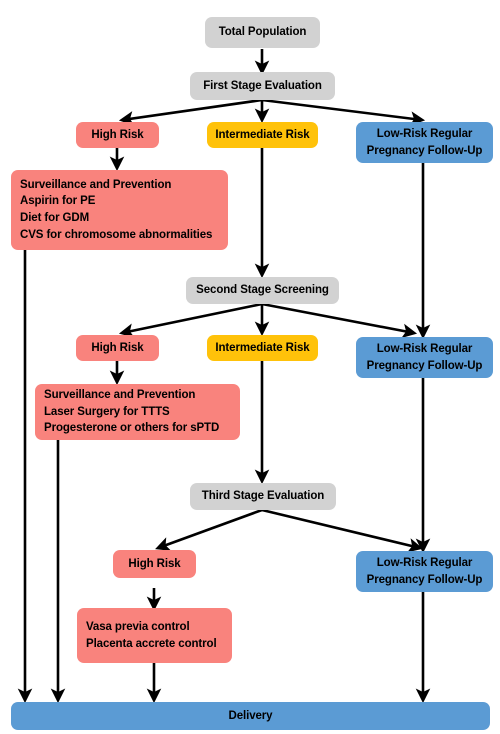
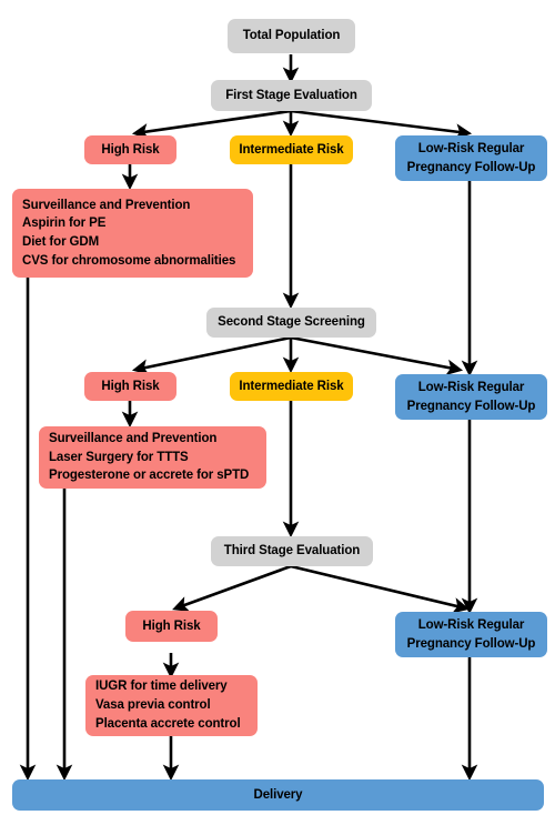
  Total Population
  First Stage Evaluation
  High Risk
  Intermediate Risk
  Low-Risk Regular
  Pregnancy Follow-Up
  Surveillance and Prevention
  Aspirin for PE
  Diet for GDM
  CVS for chromosome abnormalities
  Second Stage Screening
  High Risk
  Intermediate Risk
  Low-Risk Regular
  Pregnancy Follow-Up
  Surveillance and Prevention
  Laser Surgery for TTTS
- Progesterone or others for sPTD
+ Progesterone or accrete for sPTD
  Third Stage Evaluation
  High Risk
  Low-Risk Regular
  Pregnancy Follow-Up
+ IUGR for time delivery
  Vasa previa control
  Placenta accrete control
  Delivery
